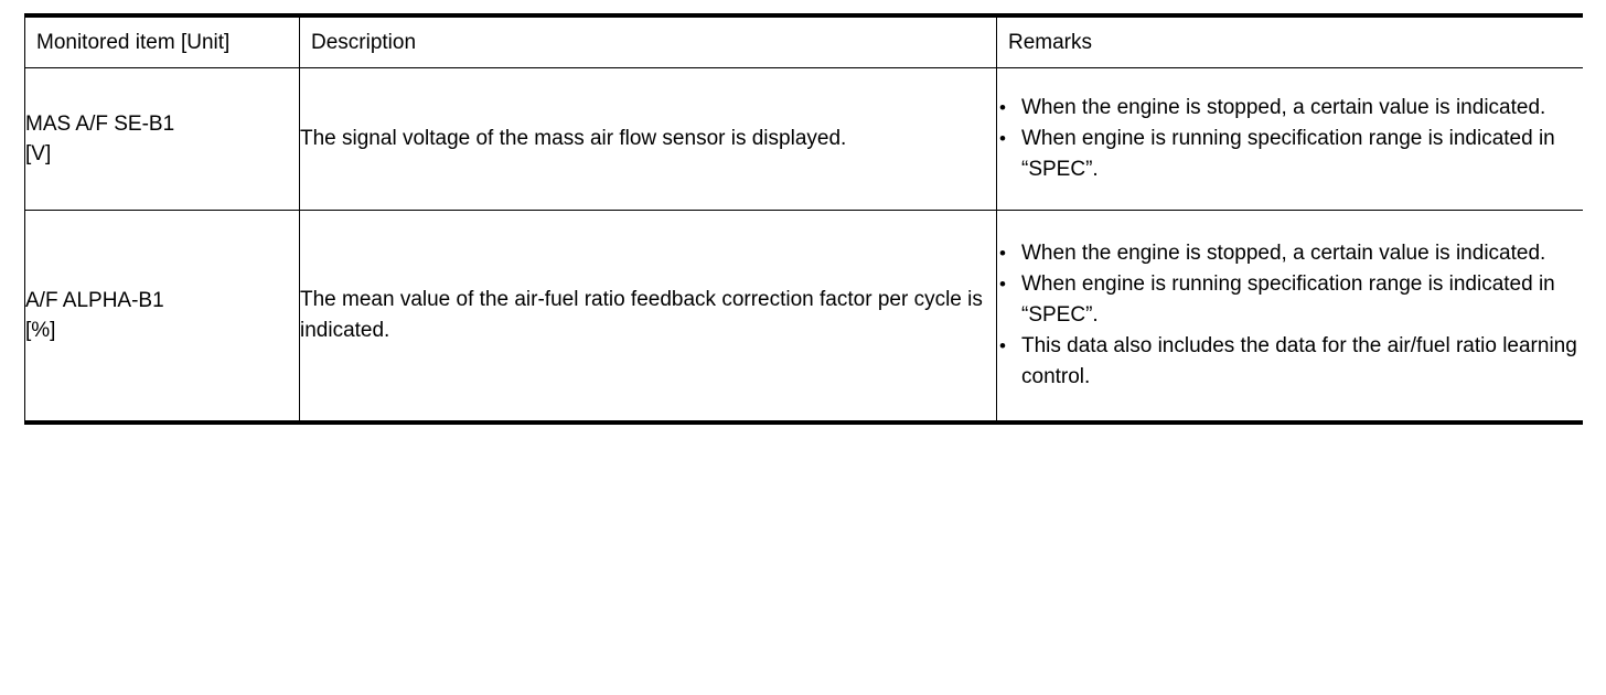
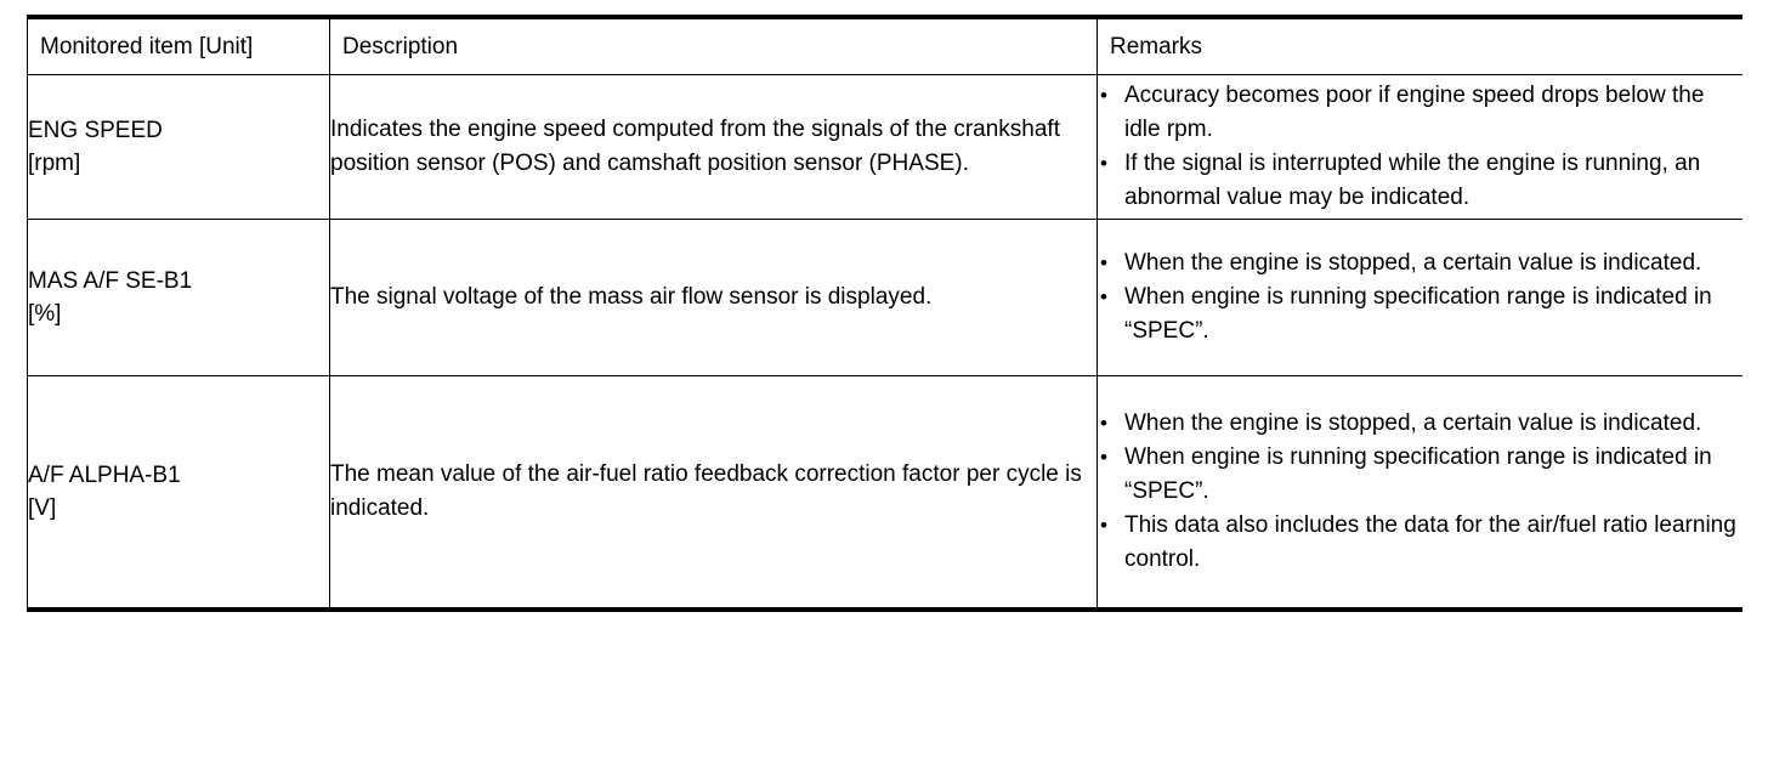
  Monitored item [Unit]	Description	Remarks
+ ENG SPEED [rpm]	Indicates the engine speed computed from the signals of the crankshaft position sensor (POS) and camshaft position sensor (PHASE).	Accuracy becomes poor if engine speed drops below the idle rpm. If the signal is interrupted while the engine is running, an abnormal value may be indicated.
- MAS A/F SE-B1 [V]	The signal voltage of the mass air flow sensor is displayed.	When the engine is stopped, a certain value is indicated. When engine is running specification range is indicated in “SPEC”.
+ MAS A/F SE-B1 [%]	The signal voltage of the mass air flow sensor is displayed.	When the engine is stopped, a certain value is indicated. When engine is running specification range is indicated in “SPEC”.
- A/F ALPHA-B1 [%]	The mean value of the air-fuel ratio feedback correction factor per cycle is indicated.	When the engine is stopped, a certain value is indicated. When engine is running specification range is indicated in “SPEC”. This data also includes the data for the air/fuel ratio learning control.
+ A/F ALPHA-B1 [V]	The mean value of the air-fuel ratio feedback correction factor per cycle is indicated.	When the engine is stopped, a certain value is indicated. When engine is running specification range is indicated in “SPEC”. This data also includes the data for the air/fuel ratio learning control.
